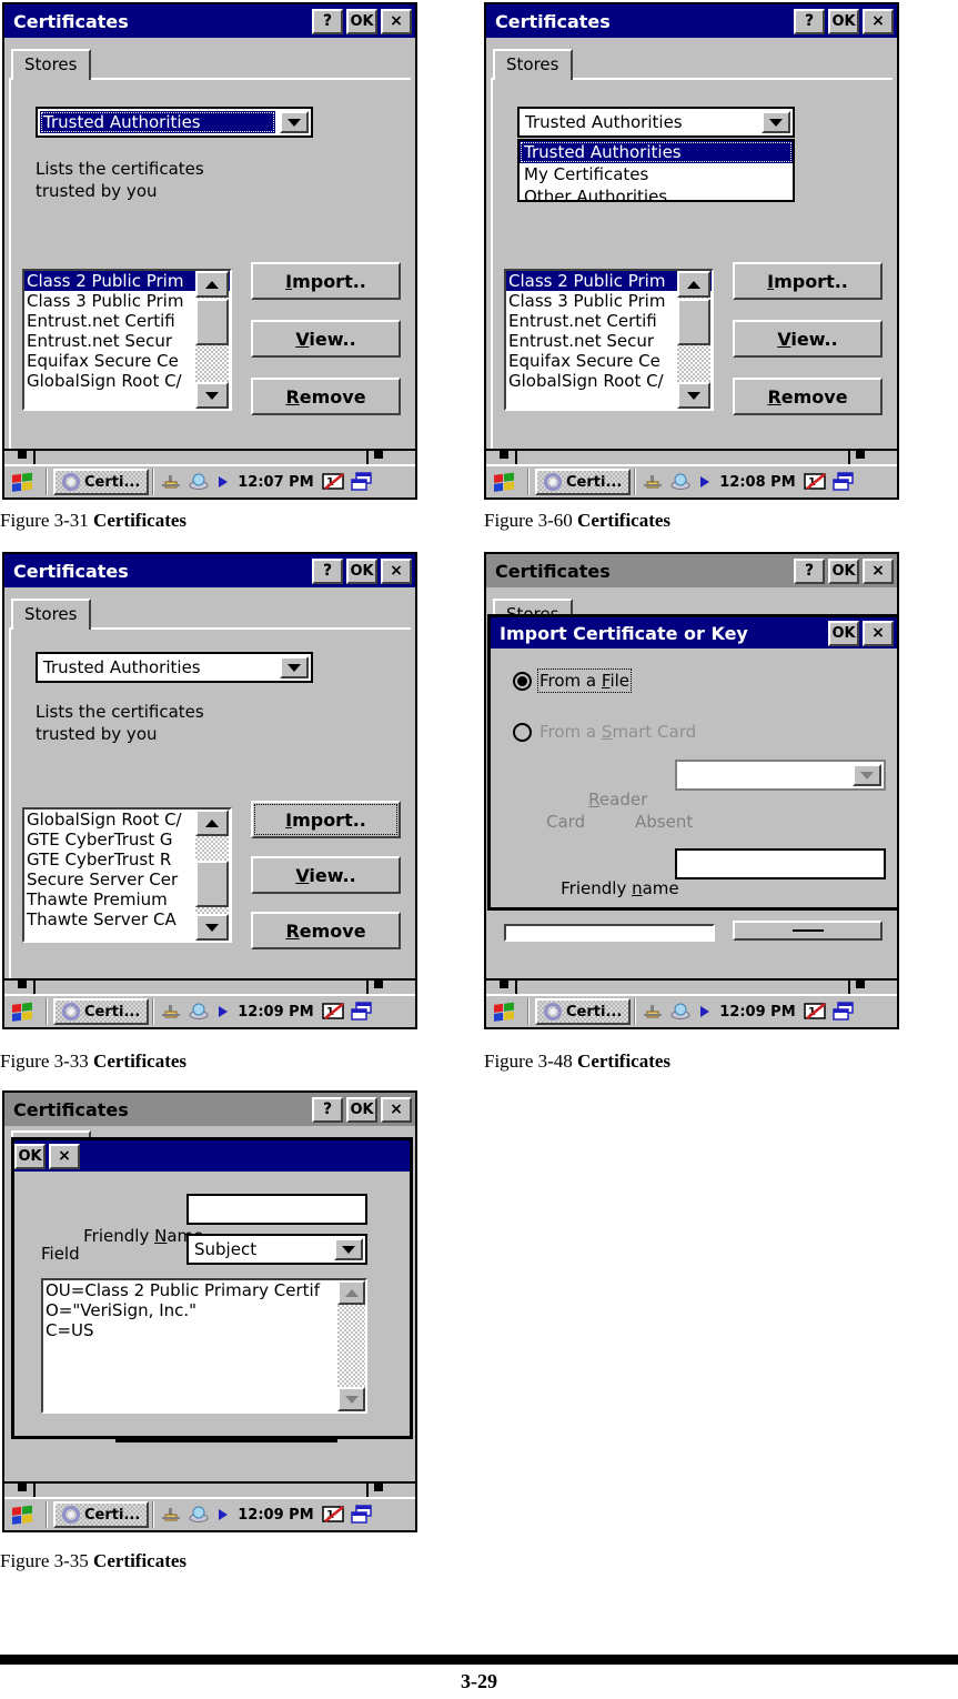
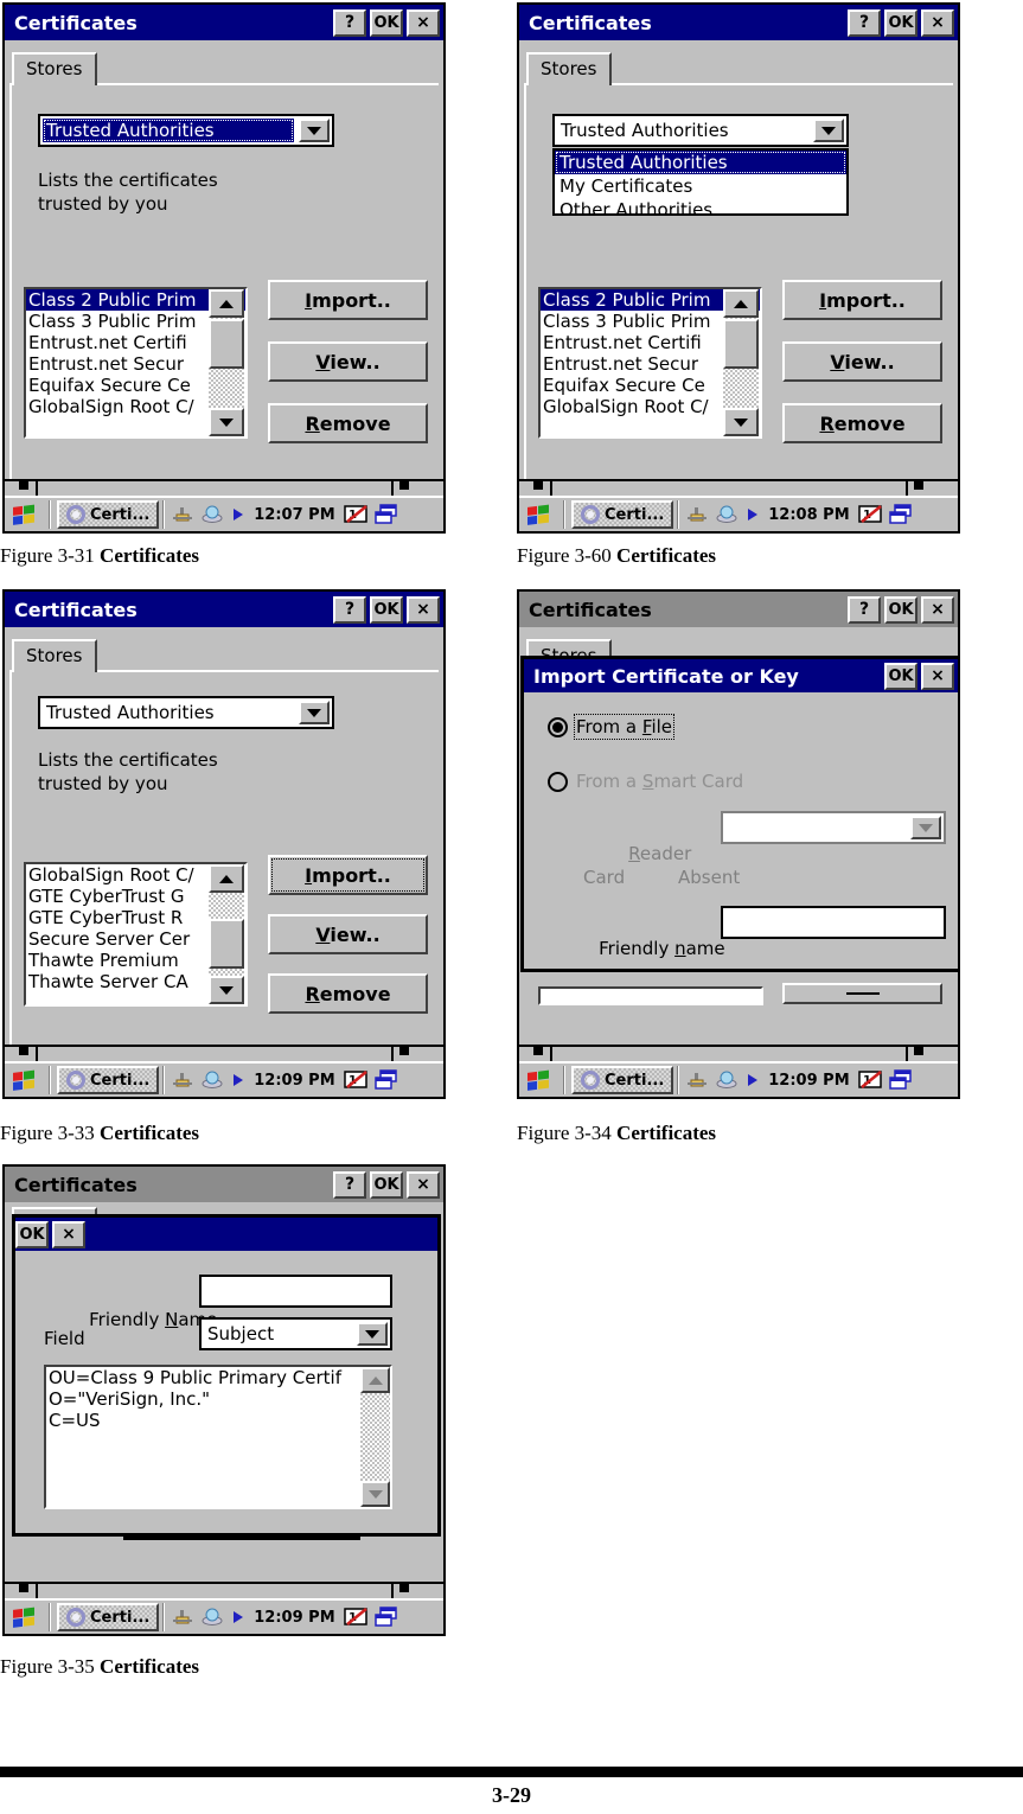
  Certificates
  ?
  OK
  ×
  Stores
  Trusted Authorities
  Lists the certificates
  trusted by you
  Class 2 Public Prim
  Class 3 Public Prim
  Entrust.net Certifi
  Entrust.net Secur
  Equifax Secure Ce
  GlobalSign Root C/
  Import..
  View..
  Remove
  Certi...
  12:07 PM
  1
  Certificates
  ?
  OK
  ×
  Stores
  Trusted Authorities
  Trusted Authorities
  My Certificates
  Other Authorities
  Class 2 Public Prim
  Class 3 Public Prim
  Entrust.net Certifi
  Entrust.net Secur
  Equifax Secure Ce
  GlobalSign Root C/
  Import..
  View..
  Remove
  Certi...
  12:08 PM
  1
  Figure 3-31 Certificates
  Figure 3-60 Certificates
  Certificates
  ?
  OK
  ×
  Stores
  Trusted Authorities
  Lists the certificates
  trusted by you
  GlobalSign Root C/
  GTE CyberTrust G
  GTE CyberTrust R
  Secure Server Cer
  Thawte Premium
  Thawte Server CA
  Import..
  View..
  Remove
  Certi...
  12:09 PM
  1
  Certificates
  ?
  OK
  ×
  Import Certificate or Key
  OK
  ×
  From a File
  From a Smart Card
  Reader
  Card
  Absent
  Friendly name
  Certi...
  12:09 PM
  1
  Figure 3-33 Certificates
- Figure 3-48 Certificates
+ Figure 3-34 Certificates
  Certificates
  ?
  OK
  ×
  OK
  ×
  Friendly Nam
  Field
  Subject
- OU=Class 2 Public Primary Certif
+ OU=Class 9 Public Primary Certif
  O="VeriSign, Inc."
  C=US
  Certi...
  12:09 PM
  1
  Figure 3-35 Certificates
  3-29
